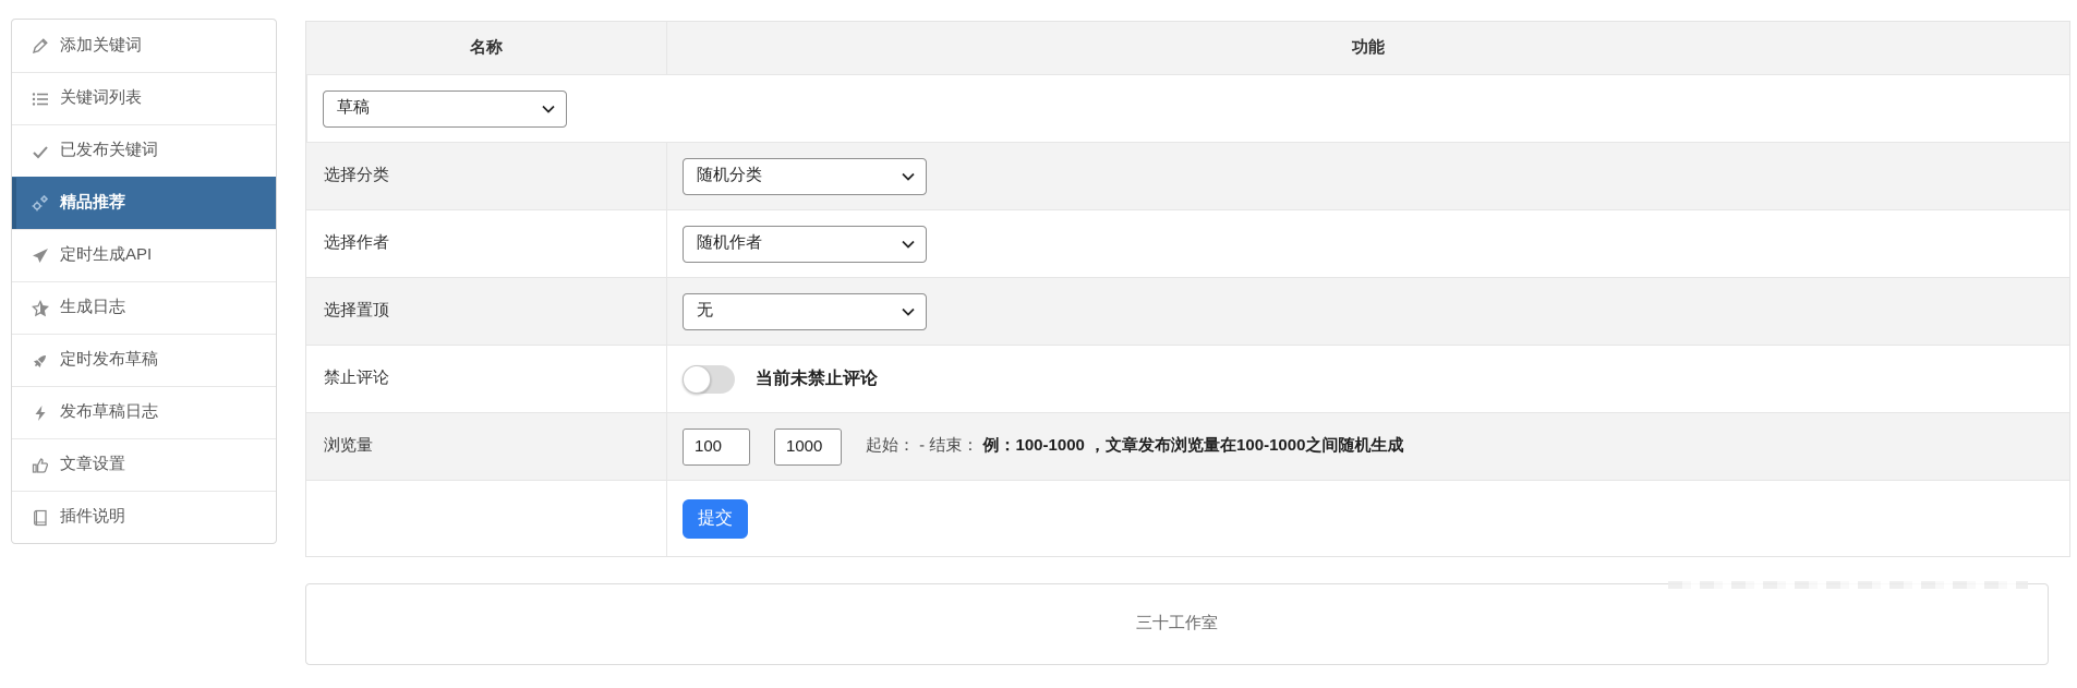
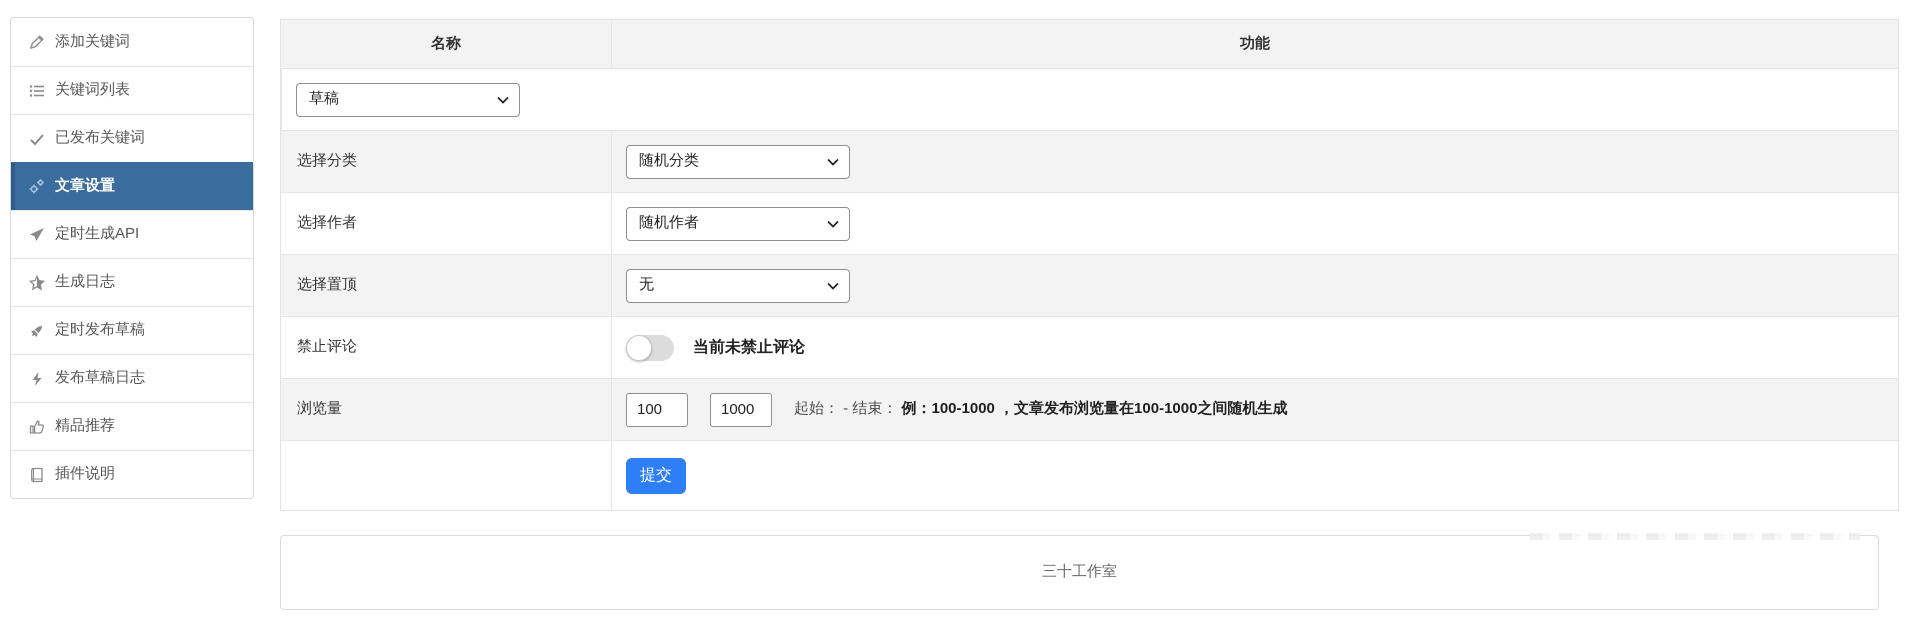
  添加关键词
  关键词列表
  已发布关键词
- 精品推荐
+ 文章设置
  定时生成API
  生成日志
  定时发布草稿
  发布草稿日志
- 文章设置
+ 精品推荐
  插件说明
  名称
  功能
  草稿
  选择分类
  随机分类
  选择作者
  随机作者
  选择置顶
  无
  禁止评论
  当前未禁止评论
  浏览量
  100
  1000
  起始： - 结束： 例：100-1000 ，文章发布浏览量在100-1000之间随机生成
  提交
  三十工作室
